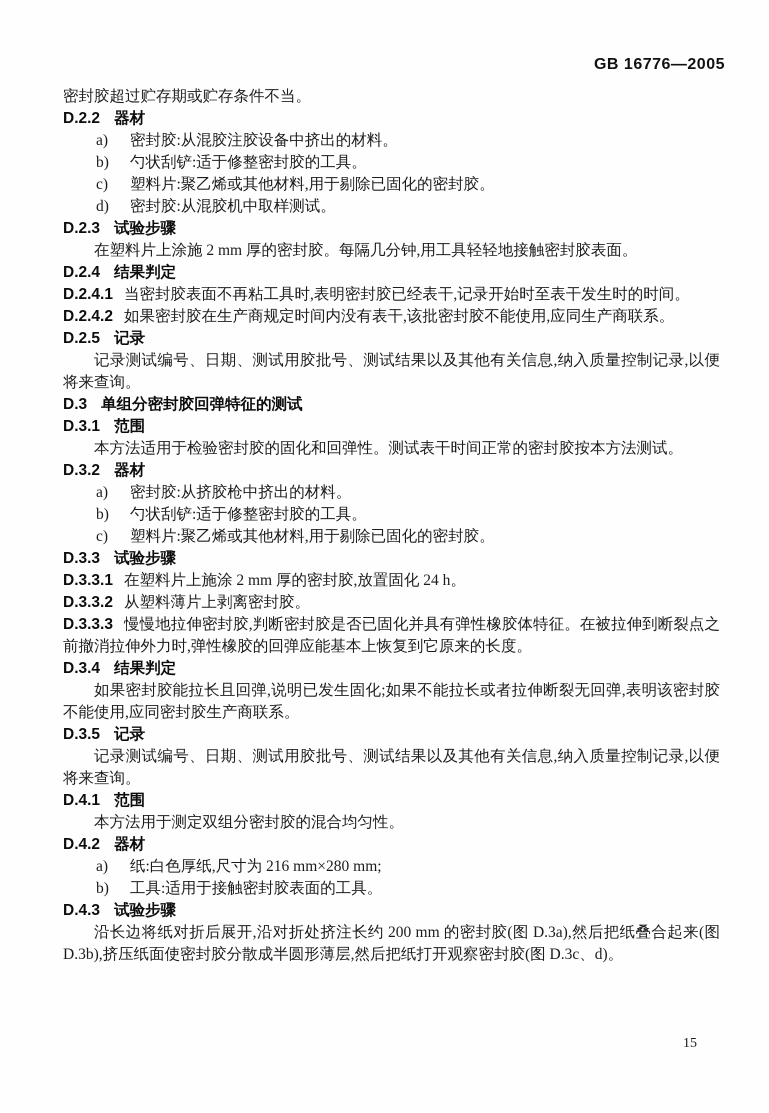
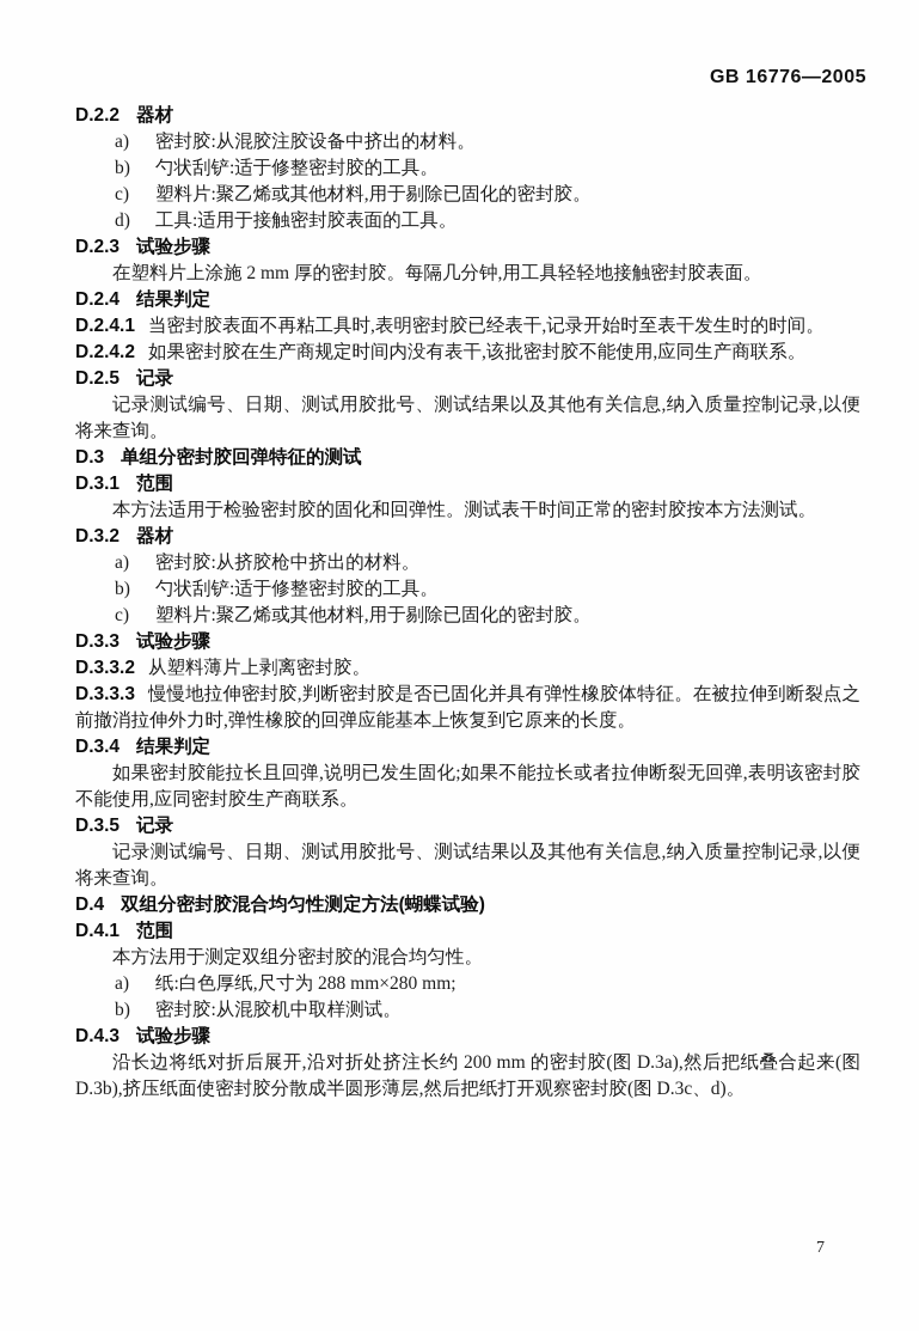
  GB 16776—2005
- 密封胶超过贮存期或贮存条件不当。
  D.2.2 器材
  a)
  密封胶:从混胶注胶设备中挤出的材料。
  b)
  勺状刮铲:适于修整密封胶的工具。
  c)
  塑料片:聚乙烯或其他材料,用于剔除已固化的密封胶。
  d)
- 密封胶:从混胶机中取样测试。
+ 工具:适用于接触密封胶表面的工具。
  D.2.3 试验步骤
  在塑料片上涂施 2 mm 厚的密封胶。每隔几分钟,用工具轻轻地接触密封胶表面。
  D.2.4 结果判定
  D.2.4.1 当密封胶表面不再粘工具时,表明密封胶已经表干,记录开始时至表干发生时的时间。
  D.2.4.2 如果密封胶在生产商规定时间内没有表干,该批密封胶不能使用,应同生产商联系。
  D.2.5 记录
  记录测试编号、日期、测试用胶批号、测试结果以及其他有关信息,纳入质量控制记录,以便将来查询。
  D.3 单组分密封胶回弹特征的测试
  D.3.1 范围
  本方法适用于检验密封胶的固化和回弹性。测试表干时间正常的密封胶按本方法测试。
  D.3.2 器材
  a)
  密封胶:从挤胶枪中挤出的材料。
  b)
  勺状刮铲:适于修整密封胶的工具。
  c)
  塑料片:聚乙烯或其他材料,用于剔除已固化的密封胶。
  D.3.3 试验步骤
- D.3.3.1 在塑料片上施涂 2 mm 厚的密封胶,放置固化 24 h。
  D.3.3.2 从塑料薄片上剥离密封胶。
  D.3.3.3 慢慢地拉伸密封胶,判断密封胶是否已固化并具有弹性橡胶体特征。在被拉伸到断裂点之前撤消拉伸外力时,弹性橡胶的回弹应能基本上恢复到它原来的长度。
  D.3.4 结果判定
  如果密封胶能拉长且回弹,说明已发生固化;如果不能拉长或者拉伸断裂无回弹,表明该密封胶不能使用,应同密封胶生产商联系。
  D.3.5 记录
  记录测试编号、日期、测试用胶批号、测试结果以及其他有关信息,纳入质量控制记录,以便将来查询。
+ D.4 双组分密封胶混合均匀性测定方法(蝴蝶试验)
  D.4.1 范围
  本方法用于测定双组分密封胶的混合均匀性。
- D.4.2 器材
  a)
- 纸:白色厚纸,尺寸为 216 mm×280 mm;
+ 纸:白色厚纸,尺寸为 288 mm×280 mm;
  b)
- 工具:适用于接触密封胶表面的工具。
+ 密封胶:从混胶机中取样测试。
  D.4.3 试验步骤
  沿长边将纸对折后展开,沿对折处挤注长约 200 mm 的密封胶(图 D.3a),然后把纸叠合起来(图 D.3b),挤压纸面使密封胶分散成半圆形薄层,然后把纸打开观察密封胶(图 D.3c、d)。
- 15
+ 7
